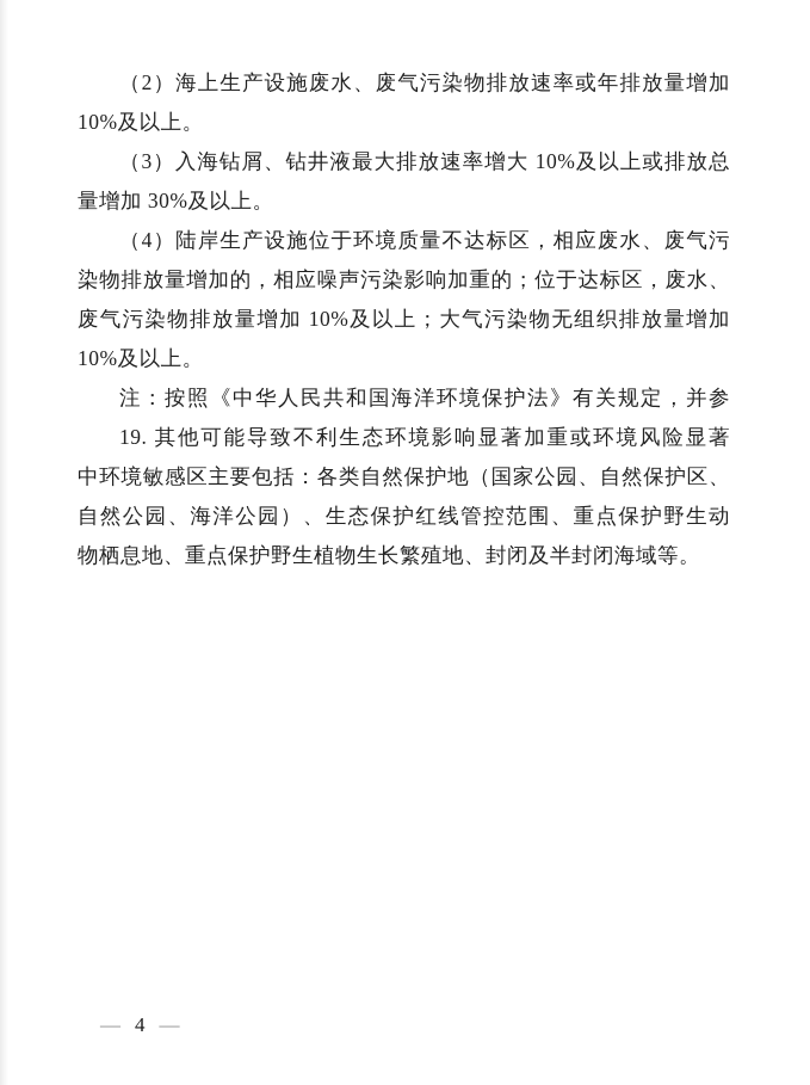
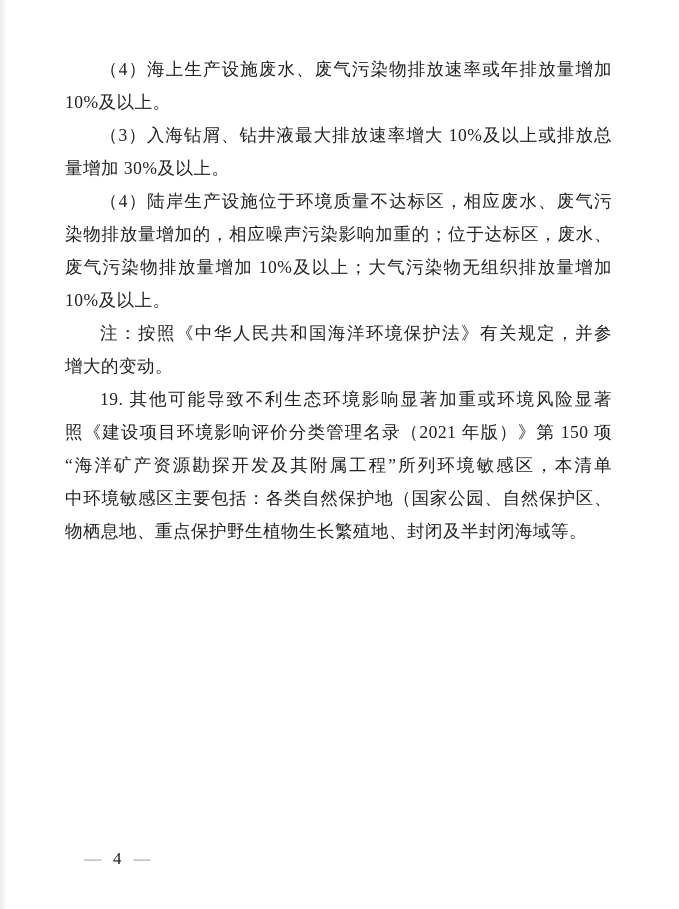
- （2）海上生产设施废水、废气污染物排放速率或年排放量增加
+ （4）海上生产设施废水、废气污染物排放速率或年排放量增加
  10%及以上。
  （3）入海钻屑、钻井液最大排放速率增大 10%及以上或排放总
  量增加 30%及以上。
  （4）陆岸生产设施位于环境质量不达标区，相应废水、废气污
  染物排放量增加的，相应噪声污染影响加重的；位于达标区，废水、
  废气污染物排放量增加 10%及以上；大气污染物无组织排放量增加
  10%及以上。
  注：按照《中华人民共和国海洋环境保护法》有关规定，并参
+ 增大的变动。
  19. 其他可能导致不利生态环境影响显著加重或环境风险显著
+ 照《建设项目环境影响评价分类管理名录（2021 年版）》第 150 项
+ “海洋矿产资源勘探开发及其附属工程”所列环境敏感区，本清单
  中环境敏感区主要包括：各类自然保护地（国家公园、自然保护区、
- 自然公园、海洋公园）、生态保护红线管控范围、重点保护野生动
  物栖息地、重点保护野生植物生长繁殖地、封闭及半封闭海域等。
  —
  4
  —
